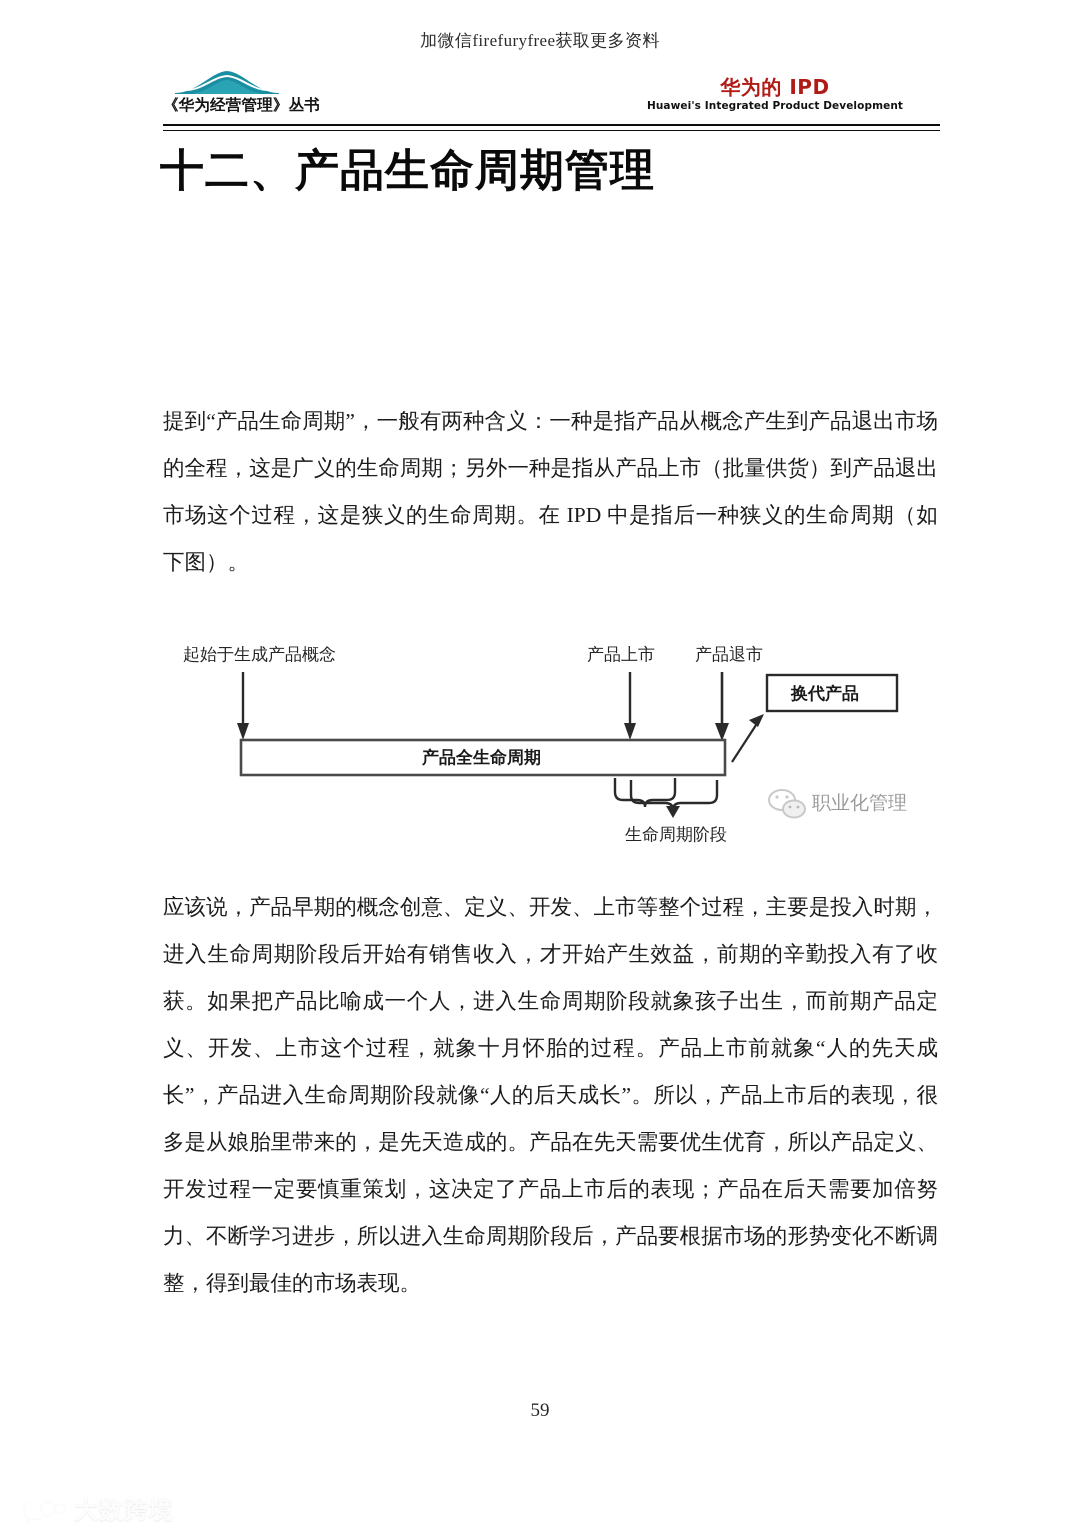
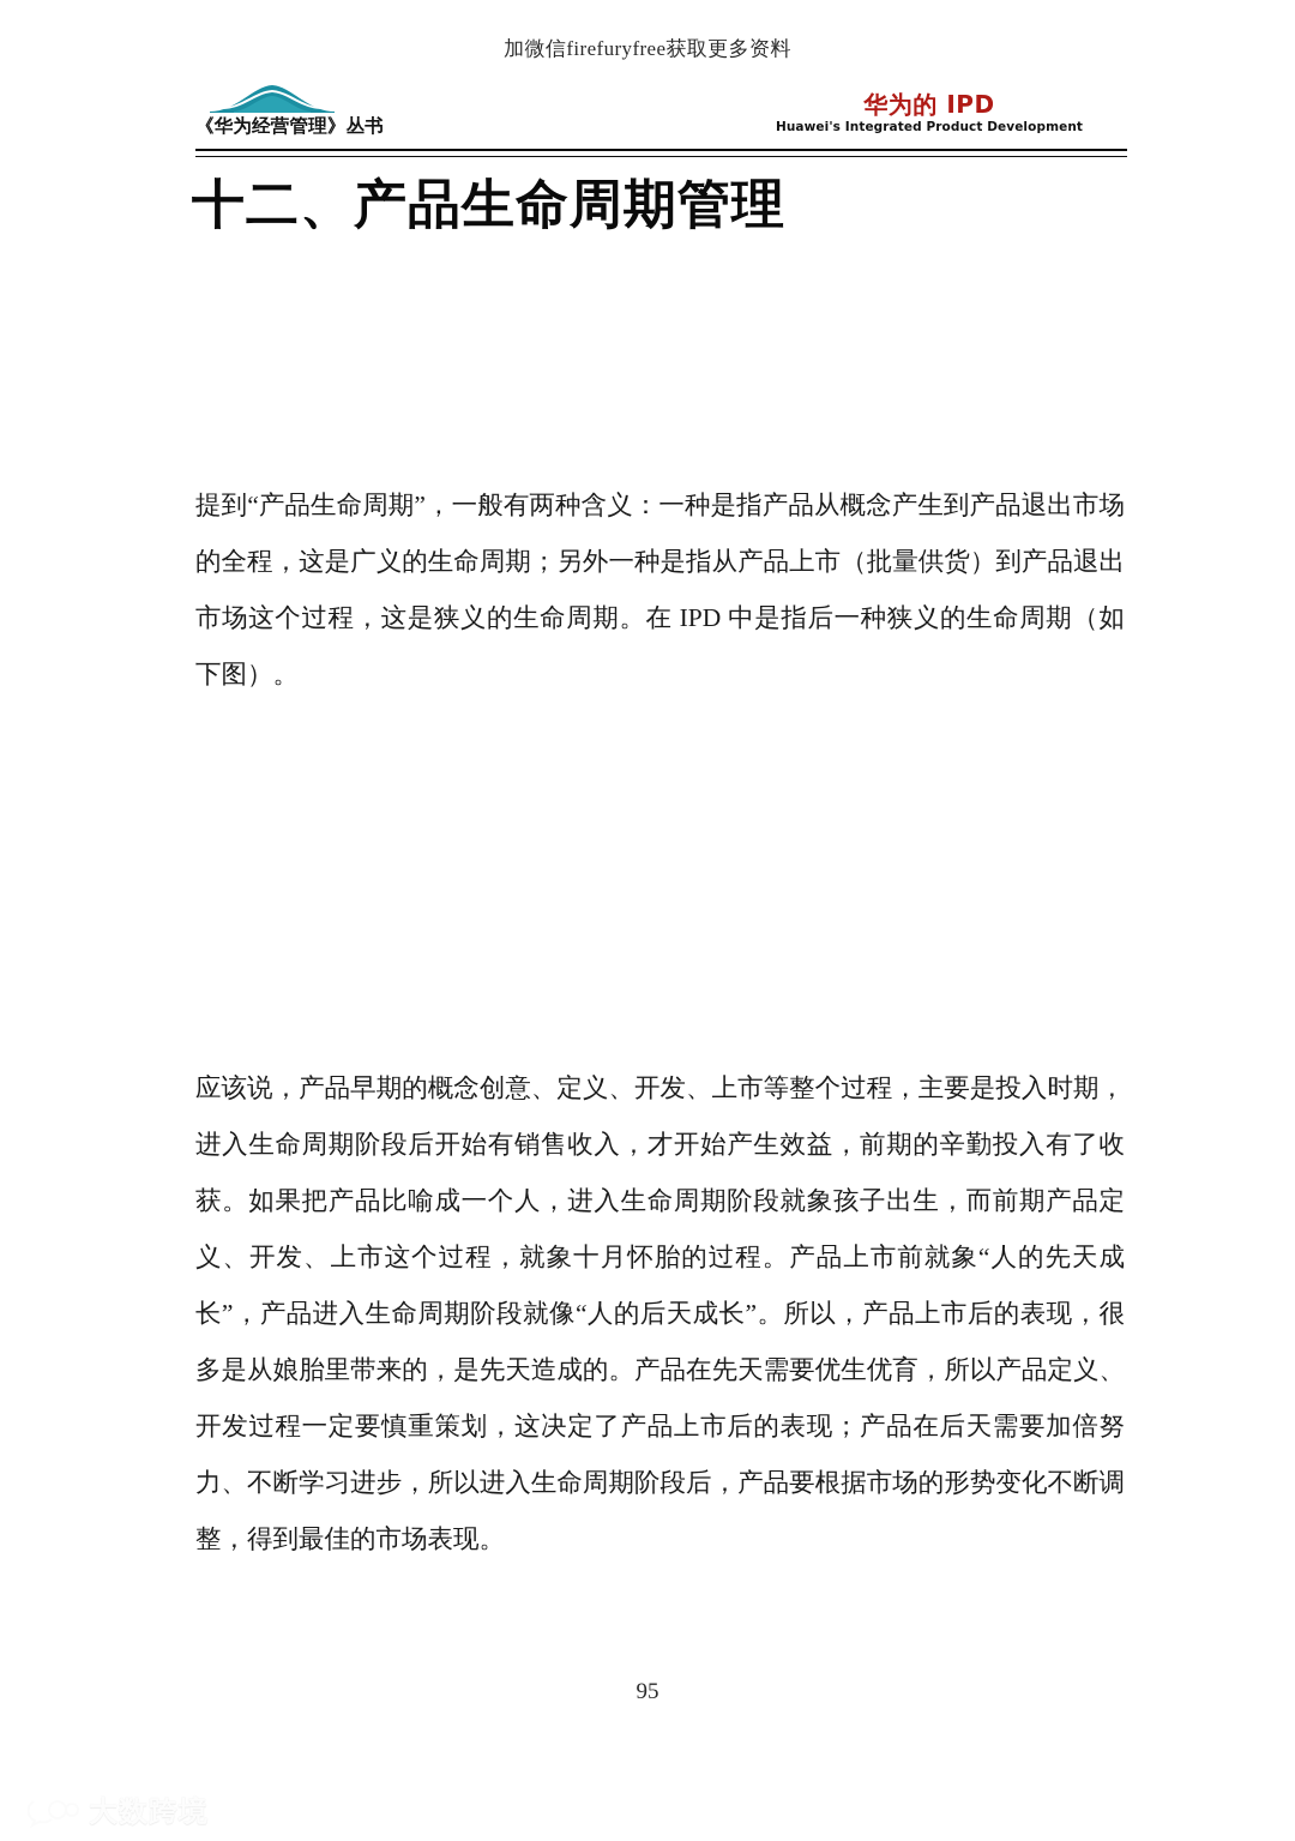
  加微信firefuryfree获取更多资料
  《华为经营管理》丛书
  华为的 IPD
  Huawei's Integrated Product Development
  十二、产品生命周期管理
  提到“产品生命周期”，一般有两种含义：一种是指产品从概念产生到产品退出市场的全程，这是广义的生命周期；另外一种是指从产品上市（批量供货）到产品退出市场这个过程，这是狭义的生命周期。在 IPD 中是指后一种狭义的生命周期（如下图）。
- 起始于生成产品概念
- 产品上市
- 产品退市
- 换代产品
- 产品全生命周期
- 生命周期阶段
- 职业化管理
  应该说，产品早期的概念创意、定义、开发、上市等整个过程，主要是投入时期，进入生命周期阶段后开始有销售收入，才开始产生效益，前期的辛勤投入有了收获。如果把产品比喻成一个人，进入生命周期阶段就象孩子出生，而前期产品定义、开发、上市这个过程，就象十月怀胎的过程。产品上市前就象“人的先天成长”，产品进入生命周期阶段就像“人的后天成长”。所以，产品上市后的表现，很多是从娘胎里带来的，是先天造成的。产品在先天需要优生优育，所以产品定义、开发过程一定要慎重策划，这决定了产品上市后的表现；产品在后天需要加倍努力、不断学习进步，所以进入生命周期阶段后，产品要根据市场的形势变化不断调整，得到最佳的市场表现。
- 59
+ 95
